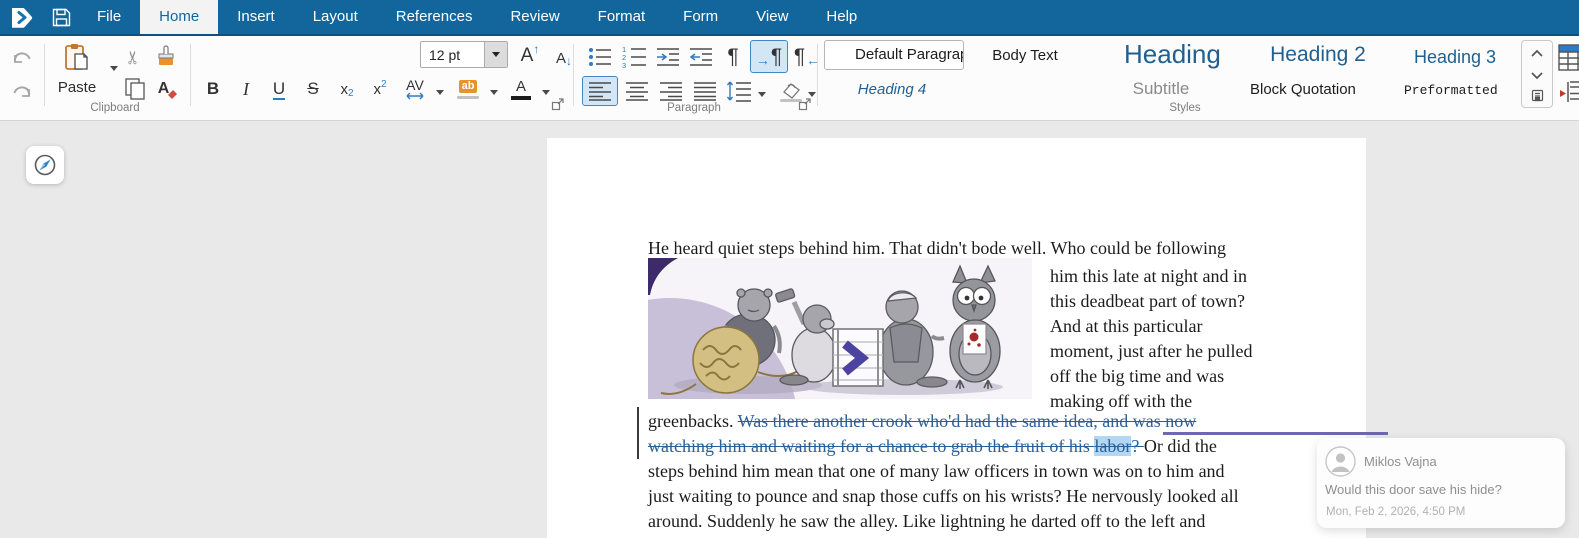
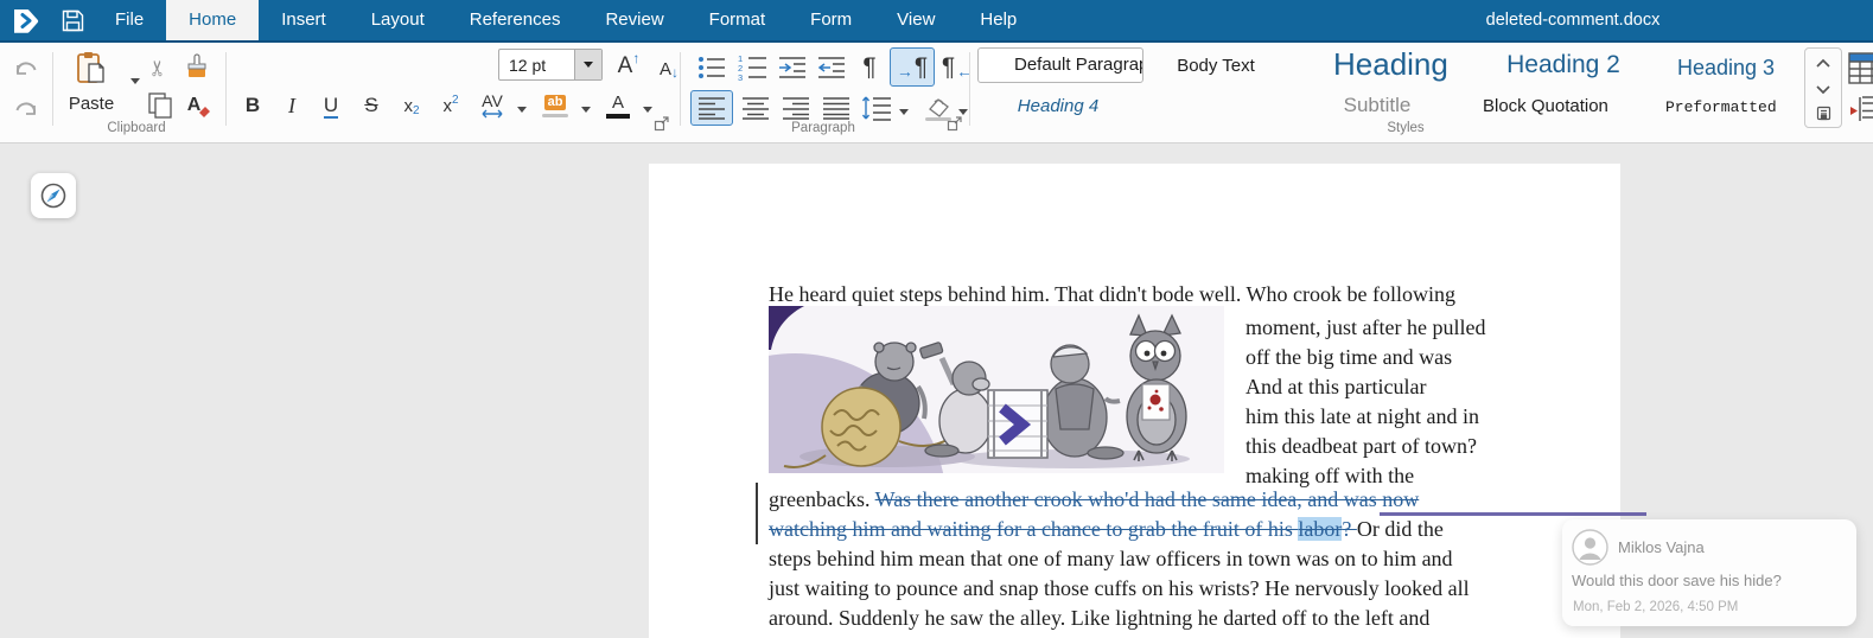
  File
  Home
  Insert
  Layout
  References
  Review
  Format
  Form
  View
  Help
+ deleted-comment.docx
  Paste
  A
  Clipboard
  12 pt
  A
  ↑
  A
  ↓
  B
  I
  U
  S
  x
  2
  x
  2
  AV
  ab
  A
  1
  2
  3
  ¶
  →
  ¶
  ¶
  ←
  Paragraph
  Default Paragra
  Body Text
  Heading
  Heading 2
  Heading 3
  Heading 4
  Subtitle
  Block Quotation
  Preformatted
  Styles
- He heard quiet steps behind him. That didn't bode well. Who could be following
+ He heard quiet steps behind him. That didn't bode well. Who crook be following
- him this late at night and in
+ moment, just after he pulled
- this deadbeat part of town?
+ off the big time and was
  And at this particular
- moment, just after he pulled
+ him this late at night and in
- off the big time and was
+ this deadbeat part of town?
  making off with the
  greenbacks. Was there another crook who'd had the same idea, and was now
  watching him and waiting for a chance to grab the fruit of his labor? Or did the
  steps behind him mean that one of many law officers in town was on to him and
  just waiting to pounce and snap those cuffs on his wrists? He nervously looked all
  around. Suddenly he saw the alley. Like lightning he darted off to the left and
  Miklos Vajna
  Would this door save his hide?
  Mon, Feb 2, 2026, 4:50 PM
